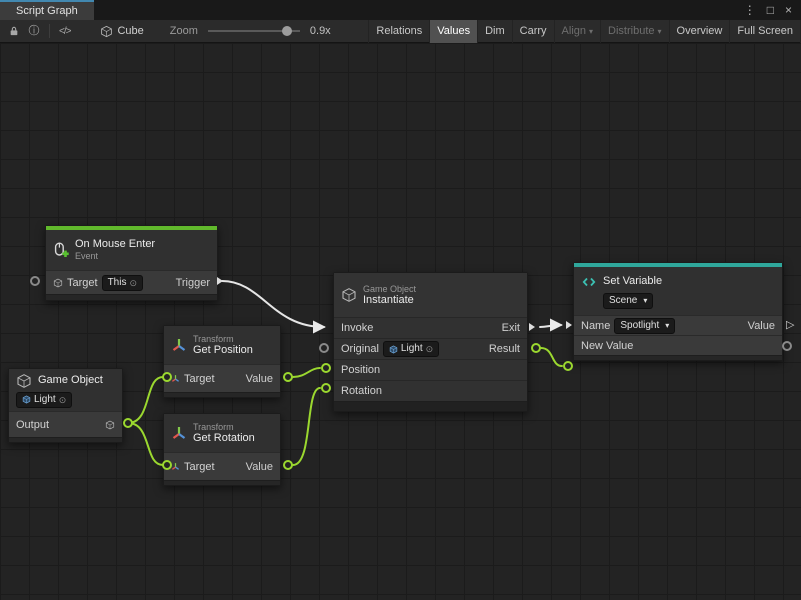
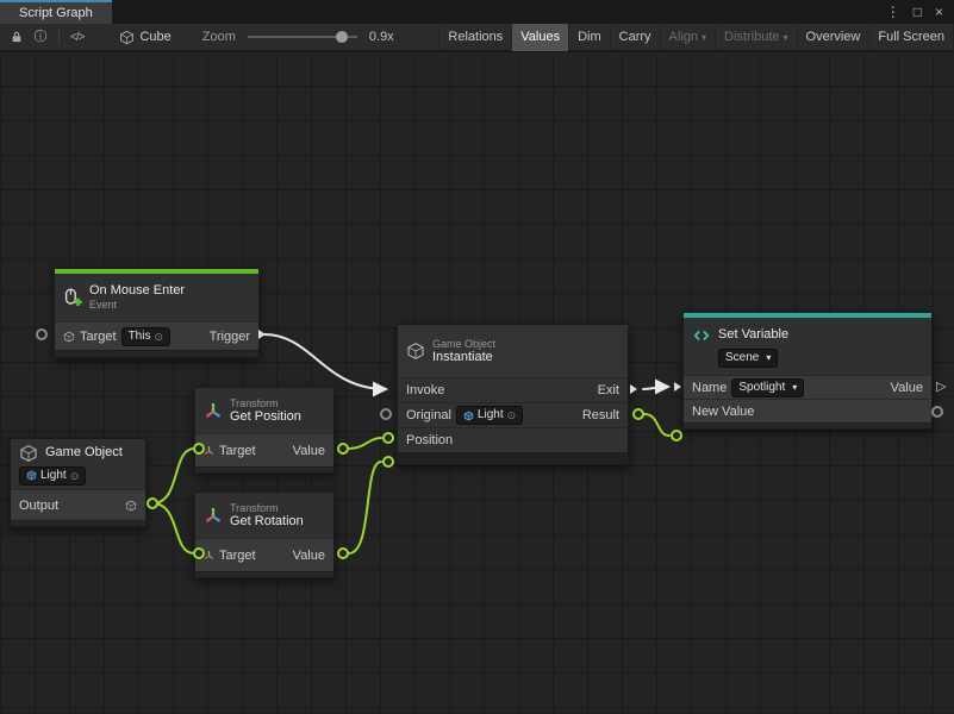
  Script Graph
  ⋮
  □
  ×
  ⓘ
  </>
  Cube
  Zoom
  0.9x
  Relations
  Values
  Dim
  Carry
  Align
  ▾
  Distribute
  ▾
  Overview
  Full Screen
  On Mouse Enter
  Event
  Target
  This
  ⊙
  Trigger
  Transform
  Get Position
  Target
  Value
  Game Object
  Light
  ⊙
  Output
  Transform
  Get Rotation
  Target
  Value
  Game Object
  Instantiate
  Invoke
  Exit
  Original
  Light
  ⊙
  Result
  Position
- Rotation
  Set Variable
  Scene
  ▾
  Name
  Spotlight
  ▾
  Value
  New Value
  ▷
